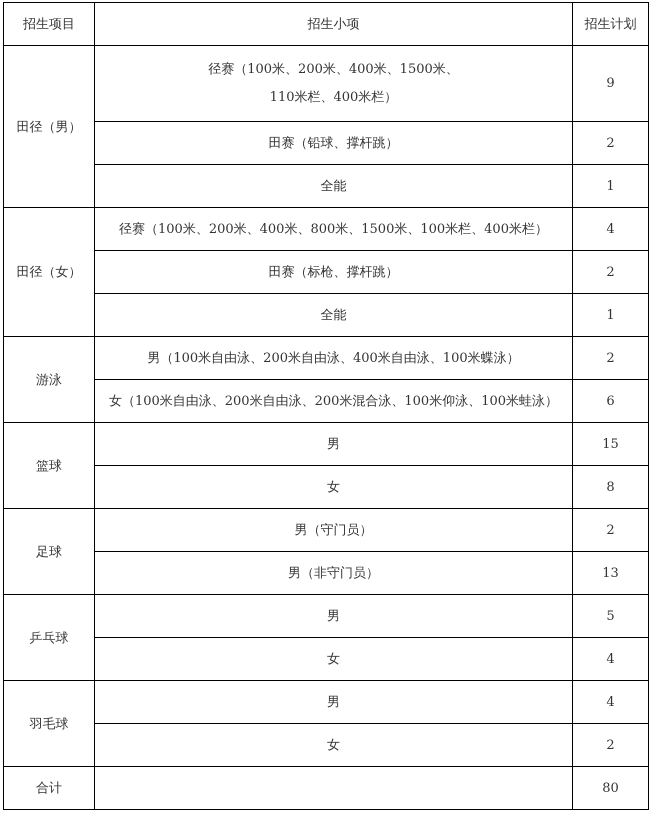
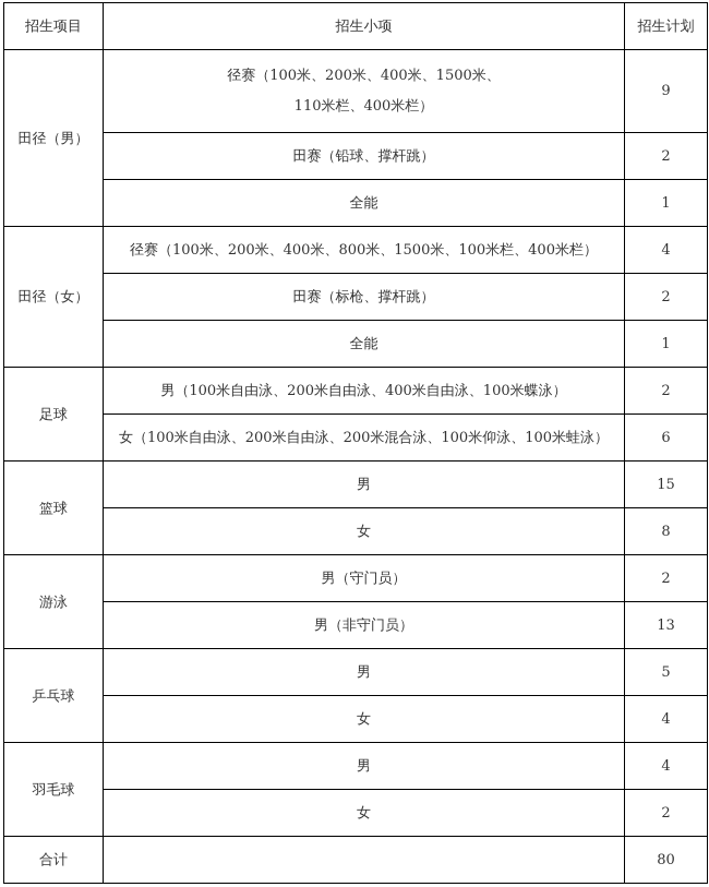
  招生项目	招生小项	招生计划
  田径（男）	径赛（100米、200米、400米、1500米、 110米栏、400米栏）	9
  田赛（铅球、撑杆跳）	2
  全能	1
  田径（女）	径赛（100米、200米、400米、800米、1500米、100米栏、400米栏）	4
  田赛（标枪、撑杆跳）	2
  全能	1
- 游泳	男（100米自由泳、200米自由泳、400米自由泳、100米蝶泳）	2
+ 足球	男（100米自由泳、200米自由泳、400米自由泳、100米蝶泳）	2
  女（100米自由泳、200米自由泳、200米混合泳、100米仰泳、100米蛙泳）	6
  篮球	男	15
  女	8
- 足球	男（守门员）	2
+ 游泳	男（守门员）	2
  男（非守门员）	13
  乒乓球	男	5
  女	4
  羽毛球	男	4
  女	2
  合计		80
